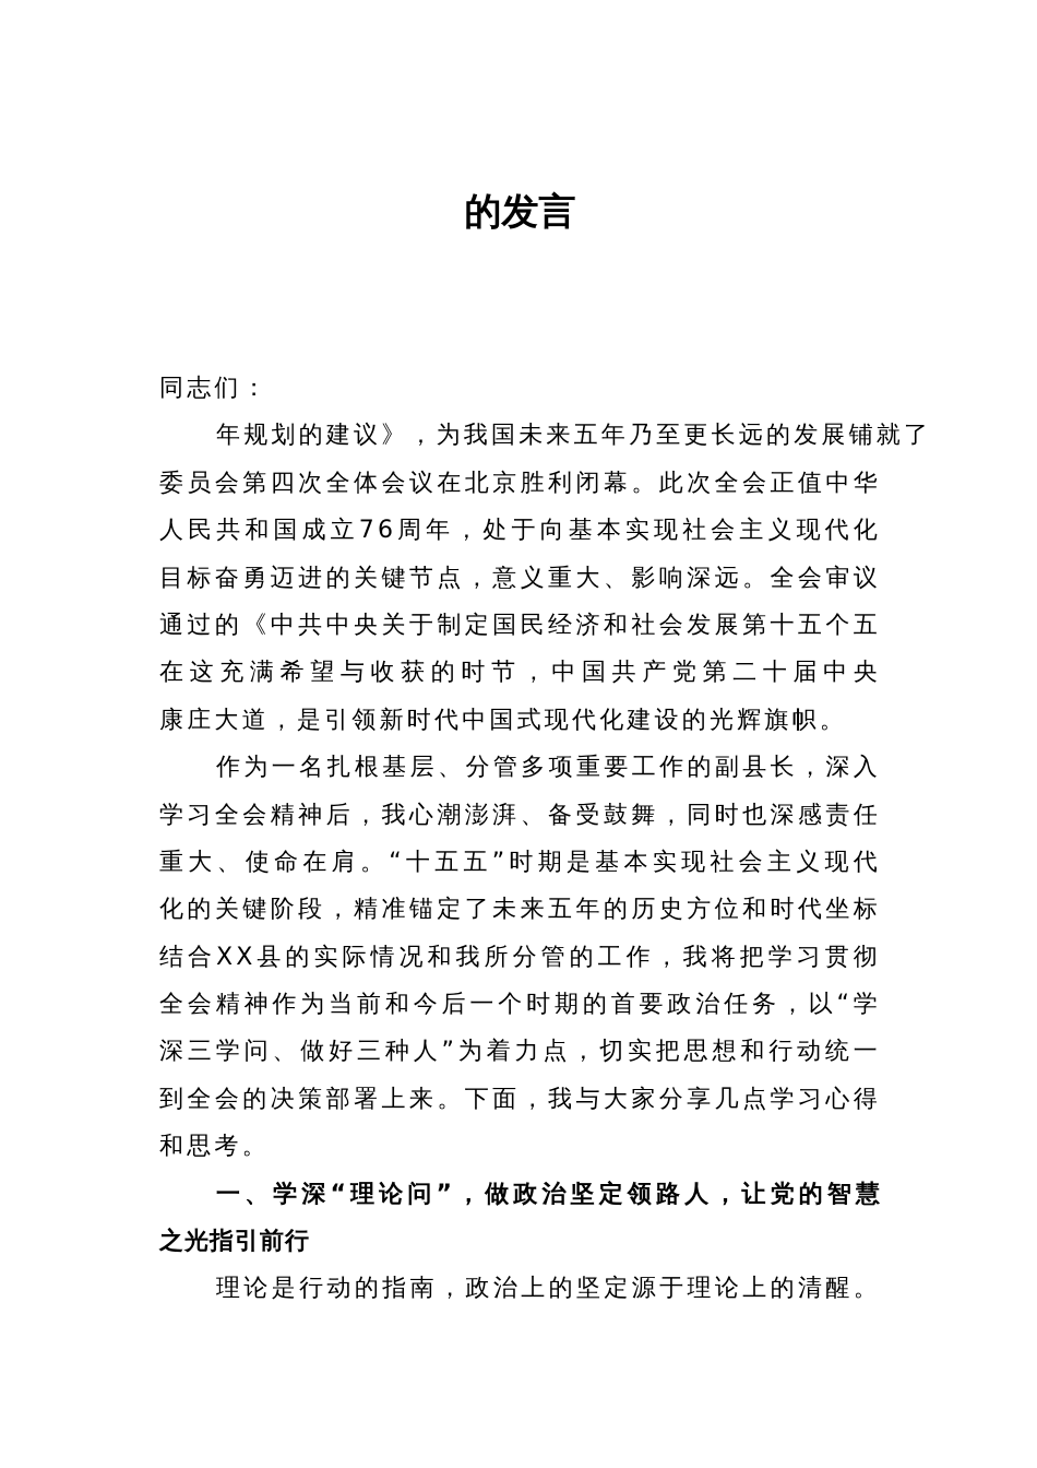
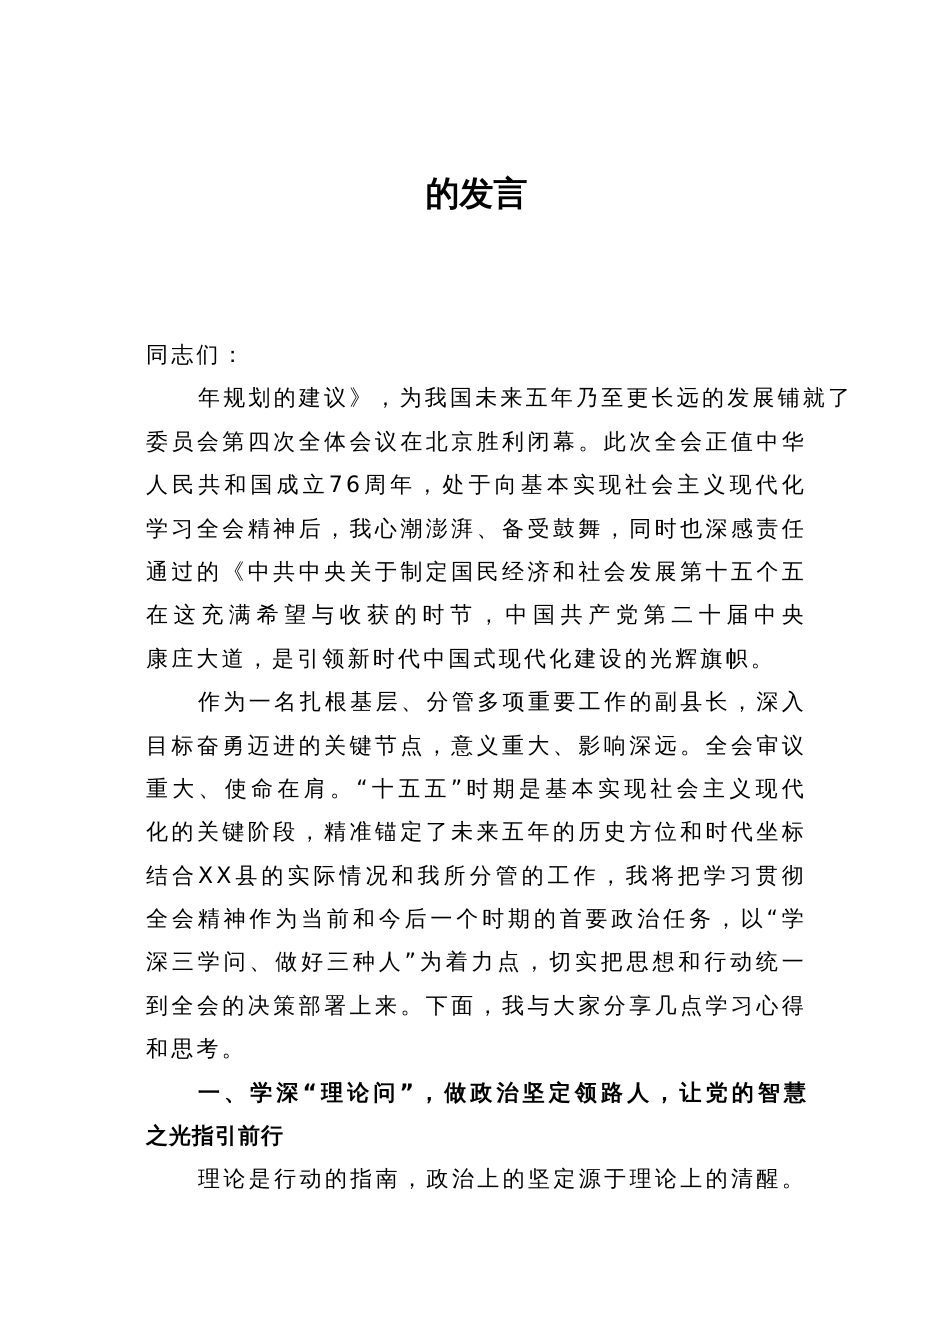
  的发言
  同志们：
  年规划的建议》，为我国未来五年乃至更长远的发展铺就了
  委员会第四次全体会议在北京胜利闭幕。此次全会正值中华
  人民共和国成立76周年，处于向基本实现社会主义现代化
- 目标奋勇迈进的关键节点，意义重大、影响深远。全会审议
+ 学习全会精神后，我心潮澎湃、备受鼓舞，同时也深感责任
  通过的《中共中央关于制定国民经济和社会发展第十五个五
  在这充满希望与收获的时节，中国共产党第二十届中央
  康庄大道，是引领新时代中国式现代化建设的光辉旗帜。
  作为一名扎根基层、分管多项重要工作的副县长，深入
- 学习全会精神后，我心潮澎湃、备受鼓舞，同时也深感责任
+ 目标奋勇迈进的关键节点，意义重大、影响深远。全会审议
  重大、使命在肩。“十五五”时期是基本实现社会主义现代
  化的关键阶段，精准锚定了未来五年的历史方位和时代坐标
  结合XX县的实际情况和我所分管的工作，我将把学习贯彻
  全会精神作为当前和今后一个时期的首要政治任务，以“学
  深三学问、做好三种人”为着力点，切实把思想和行动统一
  到全会的决策部署上来。下面，我与大家分享几点学习心得
  和思考。
  一、学深“理论问”，做政治坚定领路人，让党的智慧
  之光指引前行
  理论是行动的指南，政治上的坚定源于理论上的清醒。
